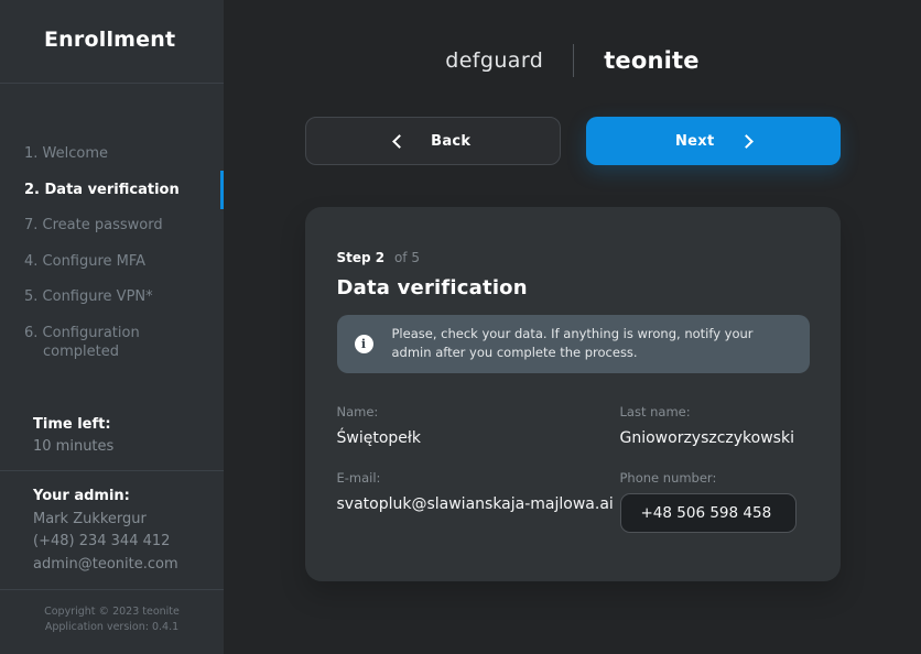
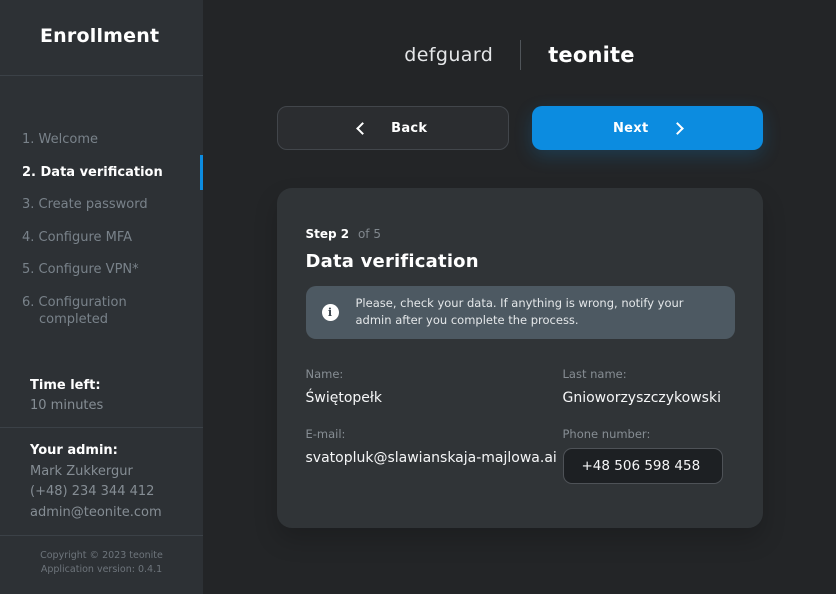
  Enrollment
  1. Welcome
  2. Data verification
- 7. Create password
+ 3. Create password
  4. Configure MFA
  5. Configure VPN*
  6. Configuration completed
  Time left:
  10 minutes
  Your admin:
  Mark Zukkergur
  (+48) 234 344 412
  admin@teonite.com
  Copyright © 2023 teonite
  Application version: 0.4.1
  defguard
  teonite
  Back
  Next
  Step 2 of 5
  Data verification
  i
  Please, check your data. If anything is wrong, notify your admin after you complete the process.
  Name:
  Świętopełk
  Last name:
  Gnioworzyszczykowski
  E-mail:
  svatopluk@slawianskaja-majlowa.ai
  Phone number:
  +48 506 598 458
